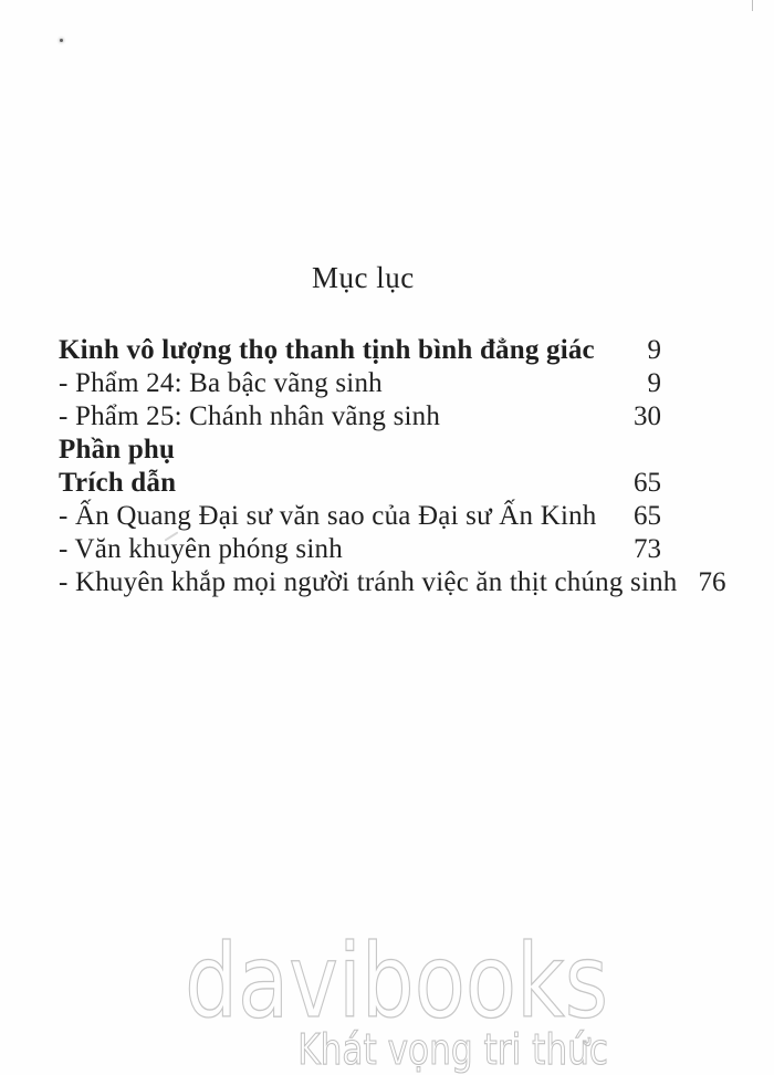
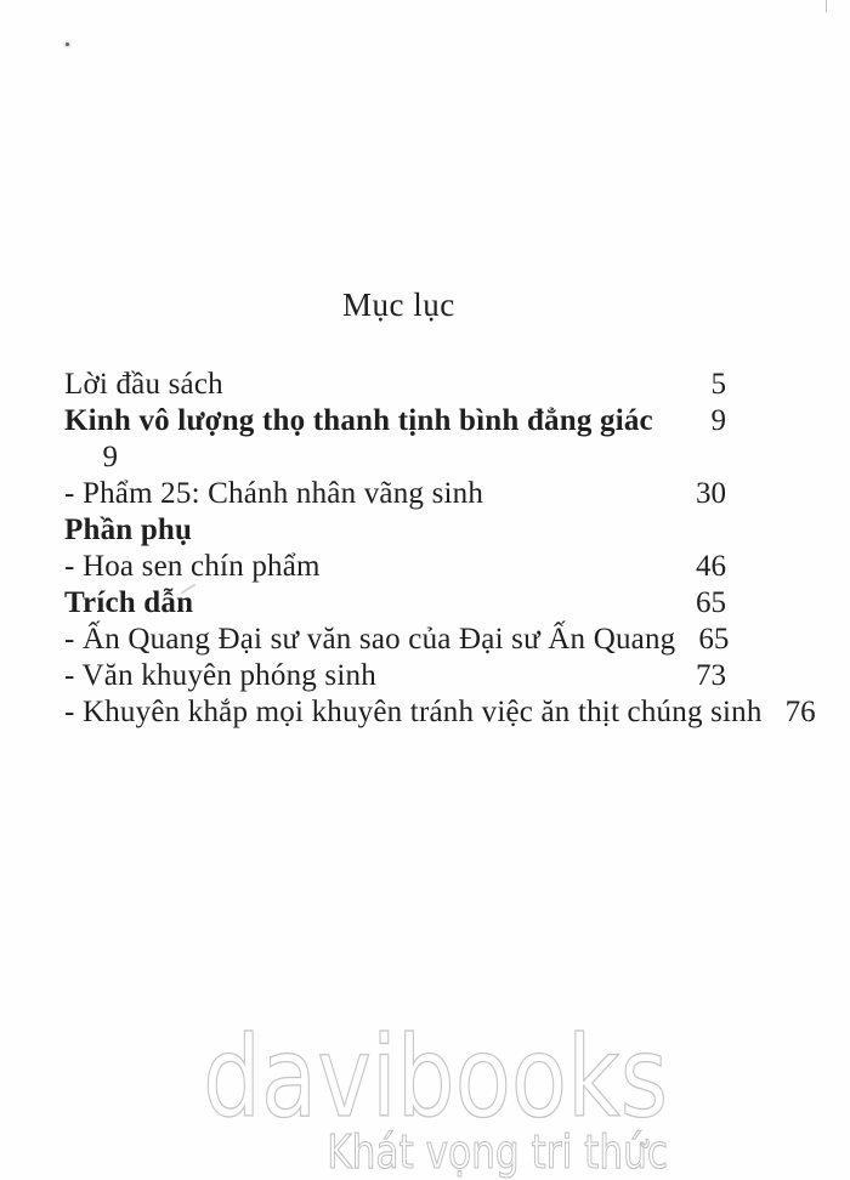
  Mục lục
+ Lời đầu sách
+ 5
  Kinh vô lượng thọ thanh tịnh bình đẳng giác
  9
- - Phẩm 24: Ba bậc vãng sinh
  9
  - Phẩm 25: Chánh nhân vãng sinh
  30
  Phần phụ
+ - Hoa sen chín phẩm
+ 46
  Trích dẫn
  65
- - Ấn Quang Đại sư văn sao của Đại sư Ấn Kinh
+ - Ấn Quang Đại sư văn sao của Đại sư Ấn Quang
  65
  - Văn khuyên phóng sinh
  73
- - Khuyên khắp mọi người tránh việc ăn thịt chúng sinh
+ - Khuyên khắp mọi khuyên tránh việc ăn thịt chúng sinh
  76
  davibooks
  Khát vọng tri thức
